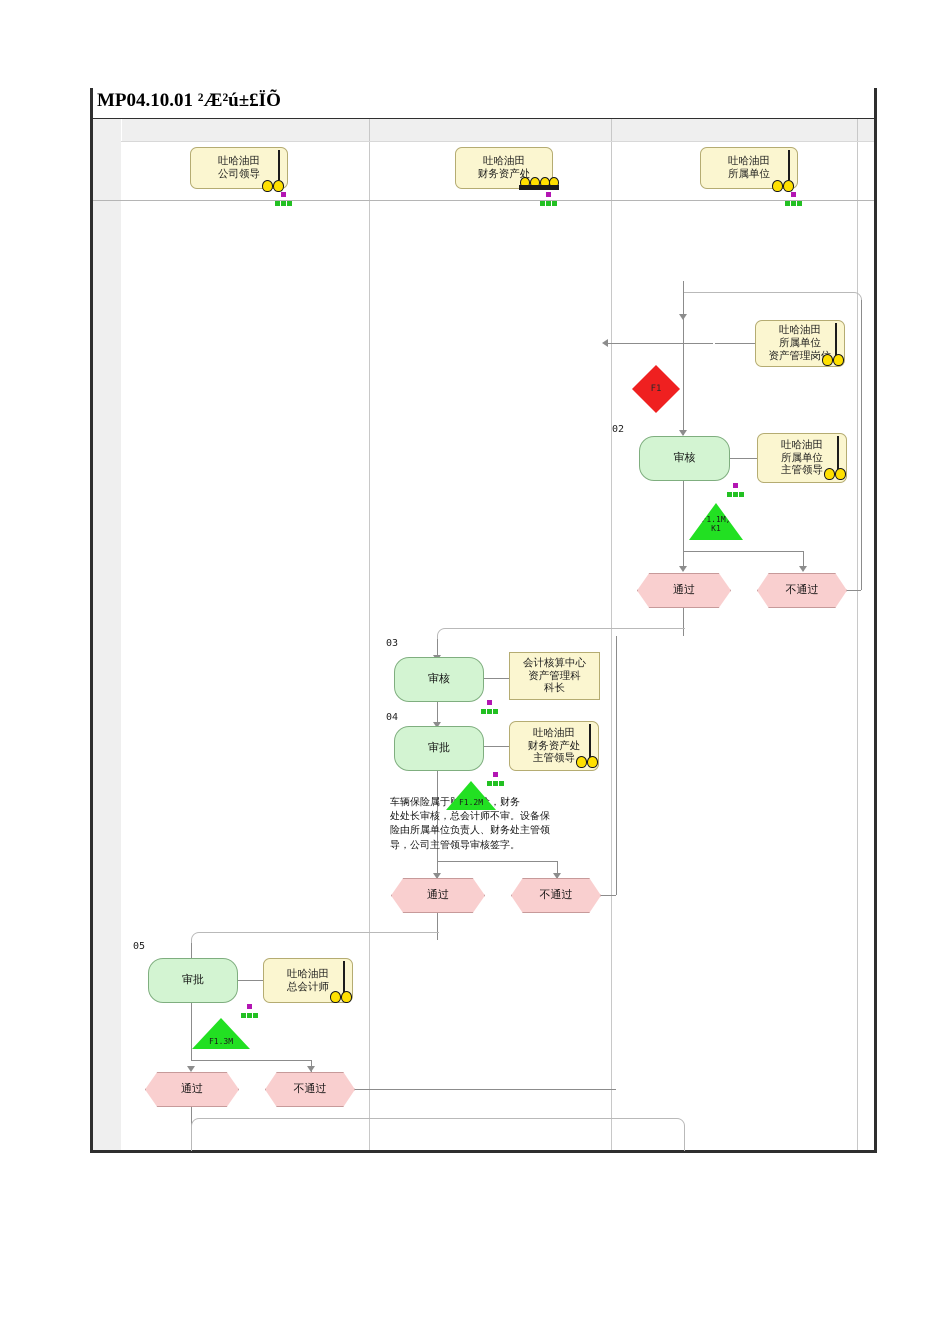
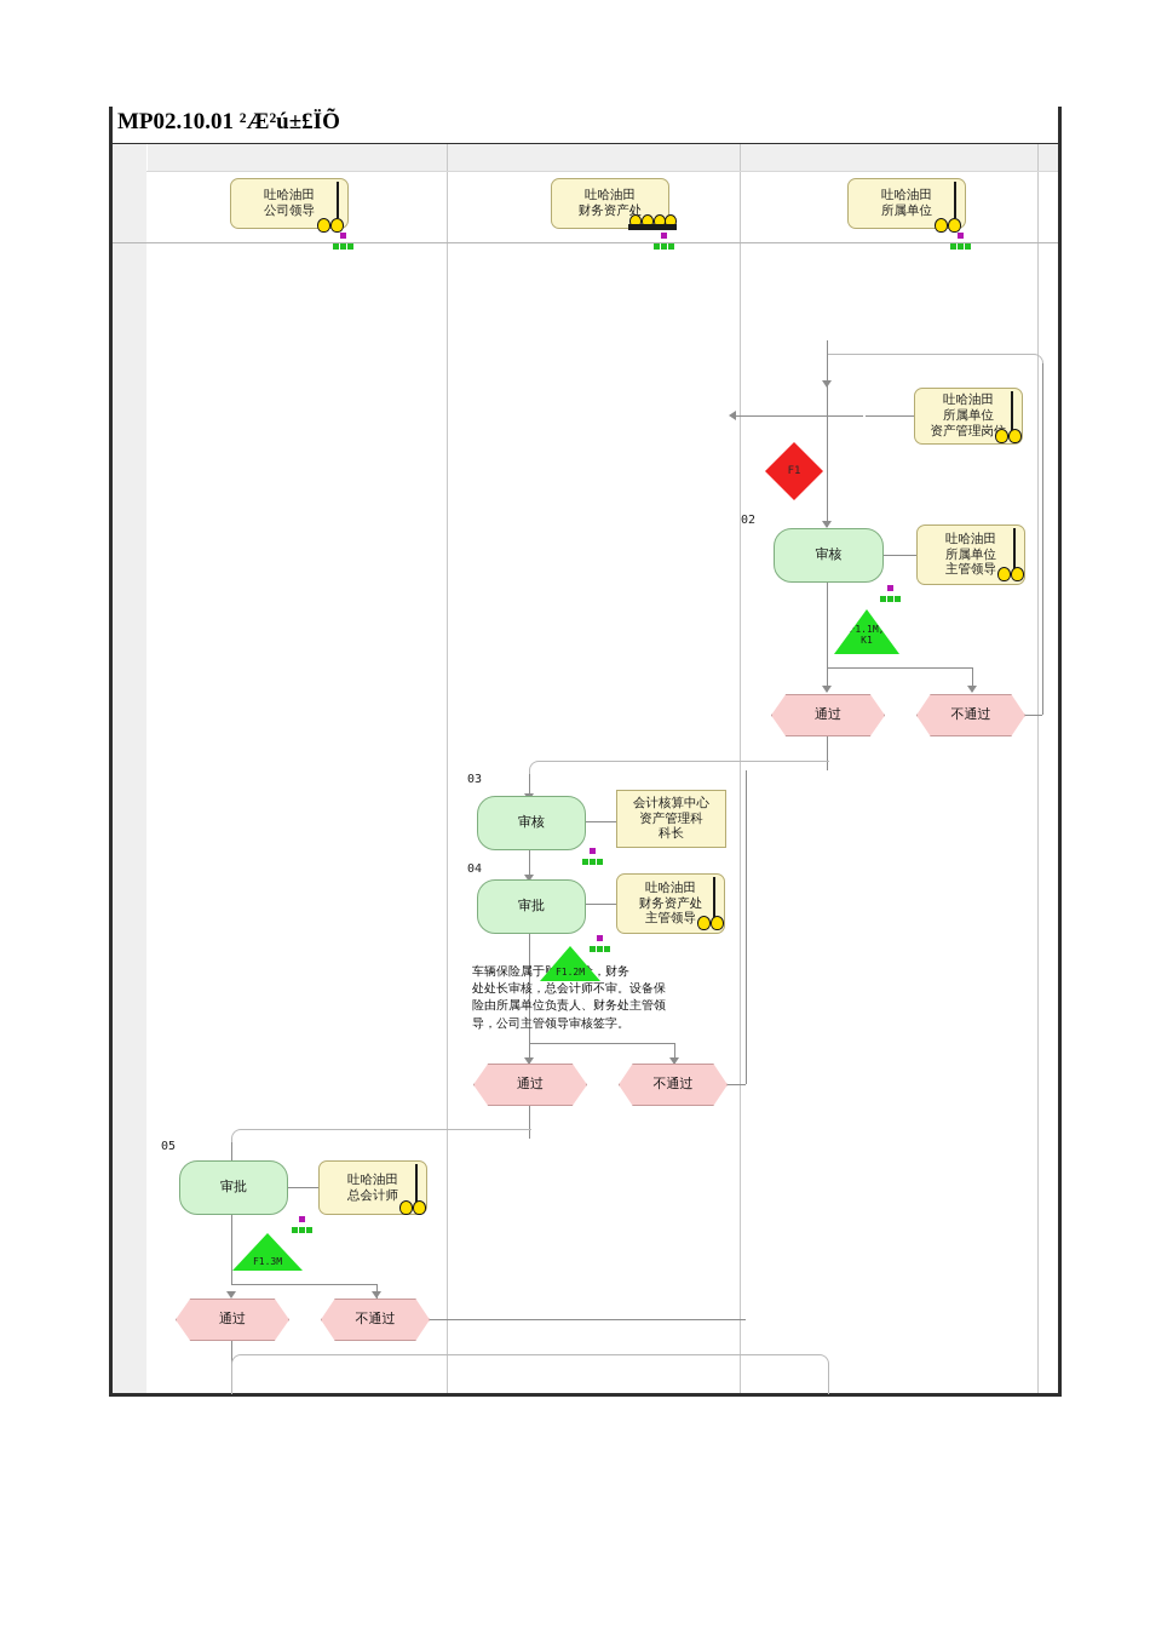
- MP04.10.01 ²Æ²ú±£ÏÕ
+ MP02.10.01 ²Æ²ú±£ÏÕ
  吐哈油田
  公司领导
  吐哈油田
  财务资产处
  吐哈油田
  所属单位
  吐哈油田
  所属单位
  资产管理岗
  F1
  02
  审核
  吐哈油田
  所属单位
  主管领导
  F1.1M,
  K1
  通过
  不通过
  03
  审核
  会计核算中心
  资产管理科
  科长
  04
  审批
  吐哈油田
  财务资产处
  主管领导
  处处长审核，总会计师不审。设备保
  险由所属单位负责人、财务处主管领
  导，公司主管领导审核签字。
  F1.2M
  通过
  不通过
  05
  审批
  吐哈油田
  总会计师
  F1.3M
  通过
  不通过
